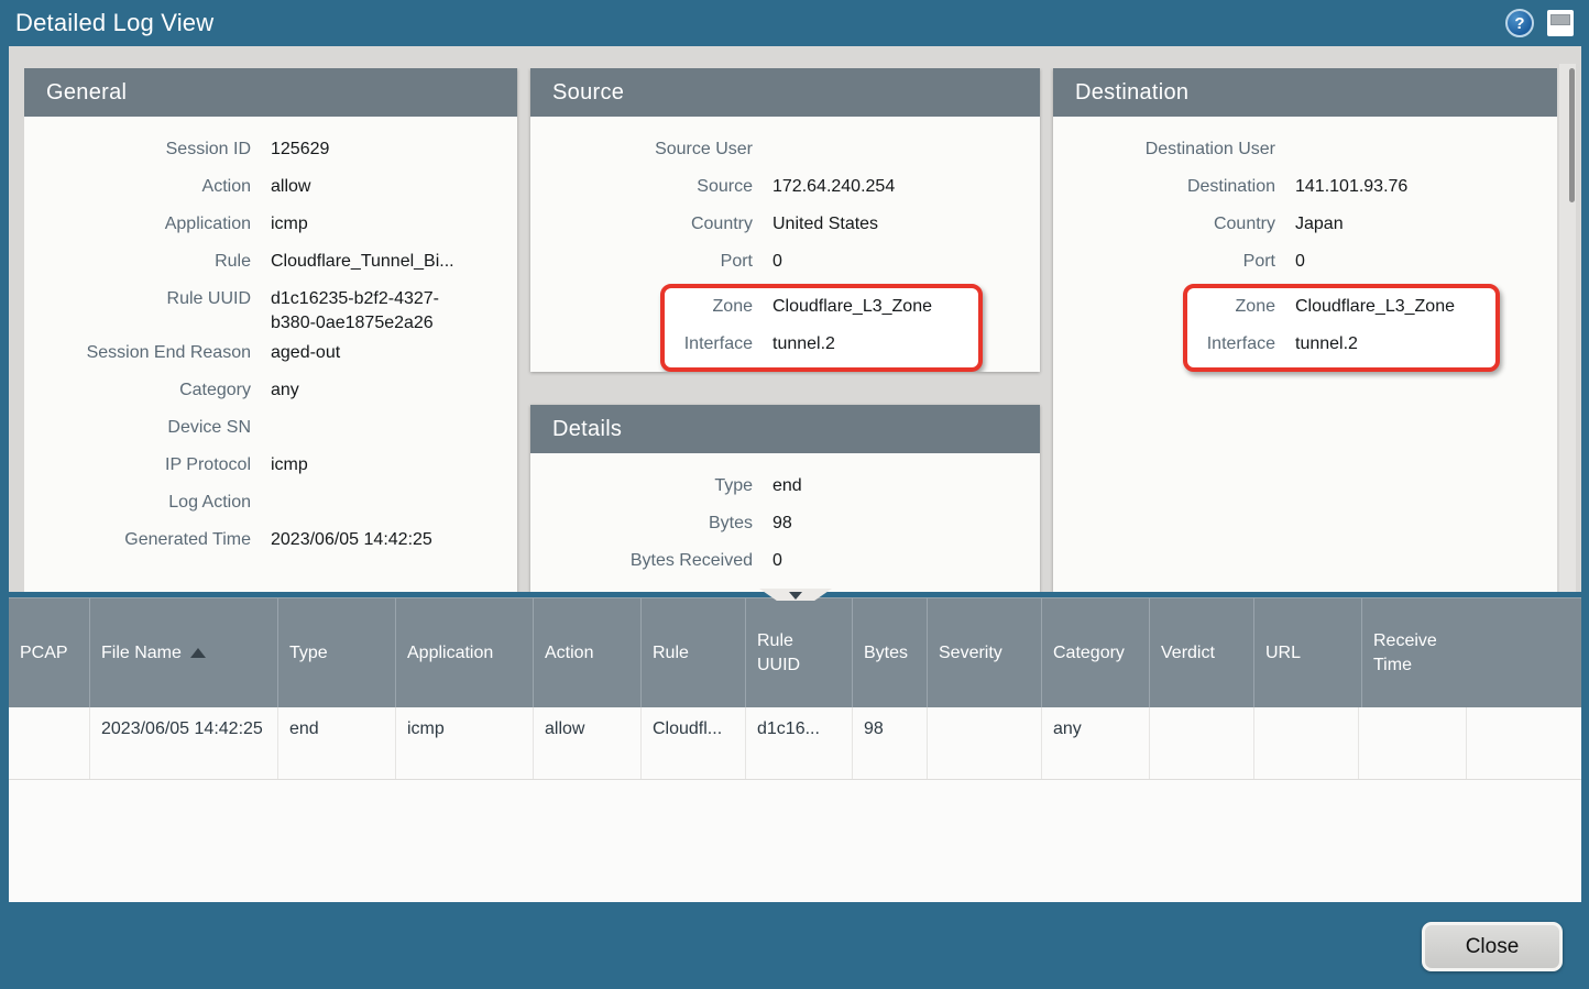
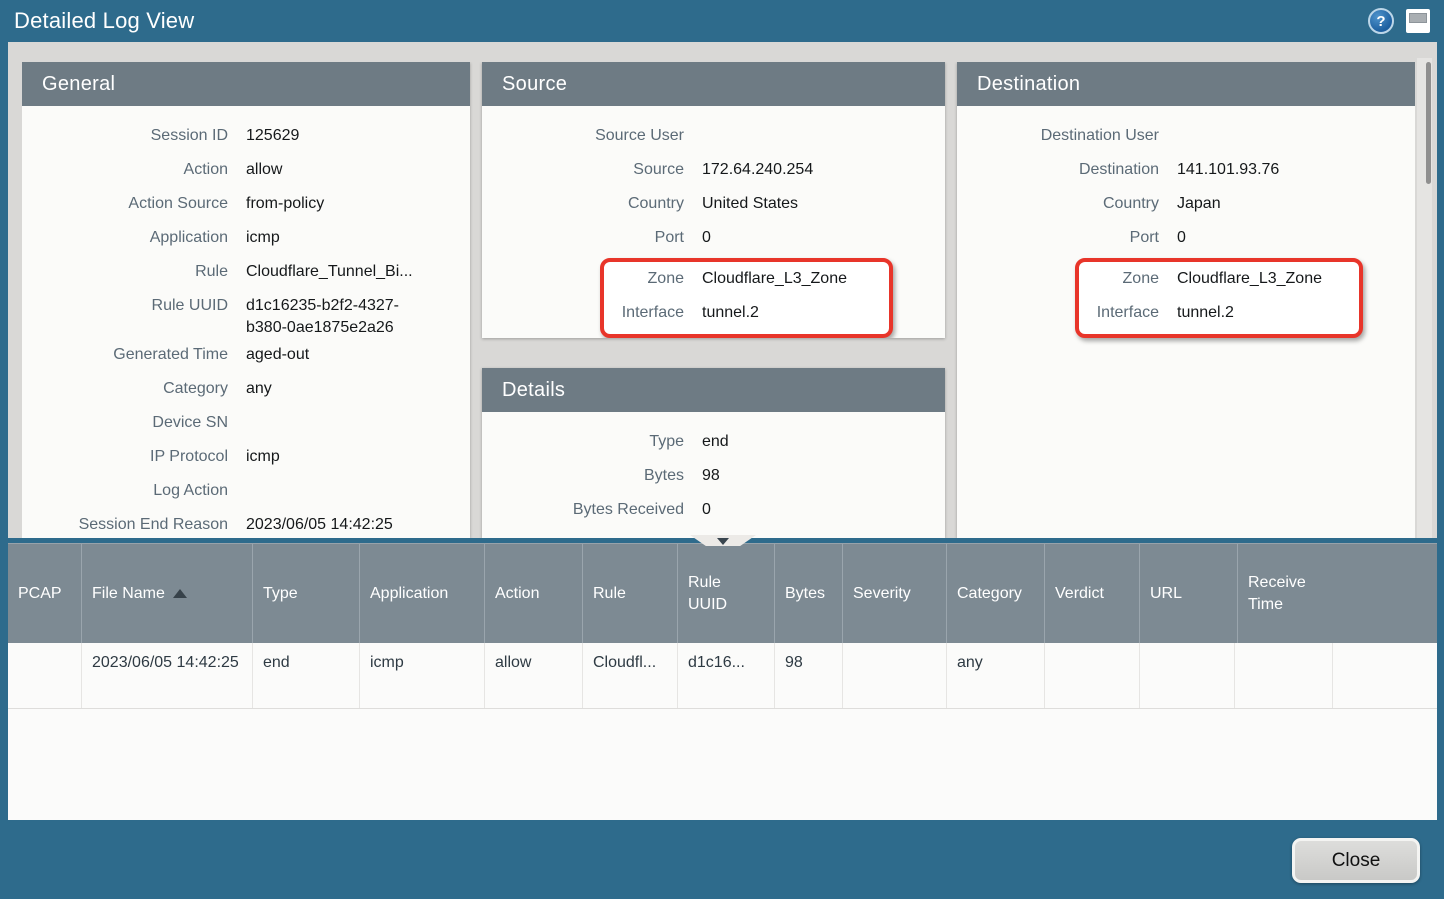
  Detailed Log View
  ?
  General
  Session ID
  125629
  Action
  allow
+ Action Source
+ from-policy
  Application
  icmp
  Rule
  Cloudflare_Tunnel_Bi...
  Rule UUID
  d1c16235-b2f2-4327-b380-0ae1875e2a26
- Session End Reason
+ Generated Time
  aged-out
  Category
  any
  Device SN
  IP Protocol
  icmp
  Log Action
- Generated Time
+ Session End Reason
  2023/06/05 14:42:25
  Source
  Source User
  Source
  172.64.240.254
  Country
  United States
  Port
  0
  Zone
  Cloudflare_L3_Zone
  Interface
  tunnel.2
  Details
  Type
  end
  Bytes
  98
  Bytes Received
  0
  Destination
  Destination User
  Destination
  141.101.93.76
  Country
  Japan
  Port
  0
  Zone
  Cloudflare_L3_Zone
  Interface
  tunnel.2
  PCAP
  File Name
  Type
  Application
  Action
  Rule
  Rule UUID
  Bytes
  Severity
  Category
  Verdict
  URL
  Receive Time
  2023/06/05 14:42:25
  end
  icmp
  allow
  Cloudfl...
  d1c16...
  98
  any
  Close
